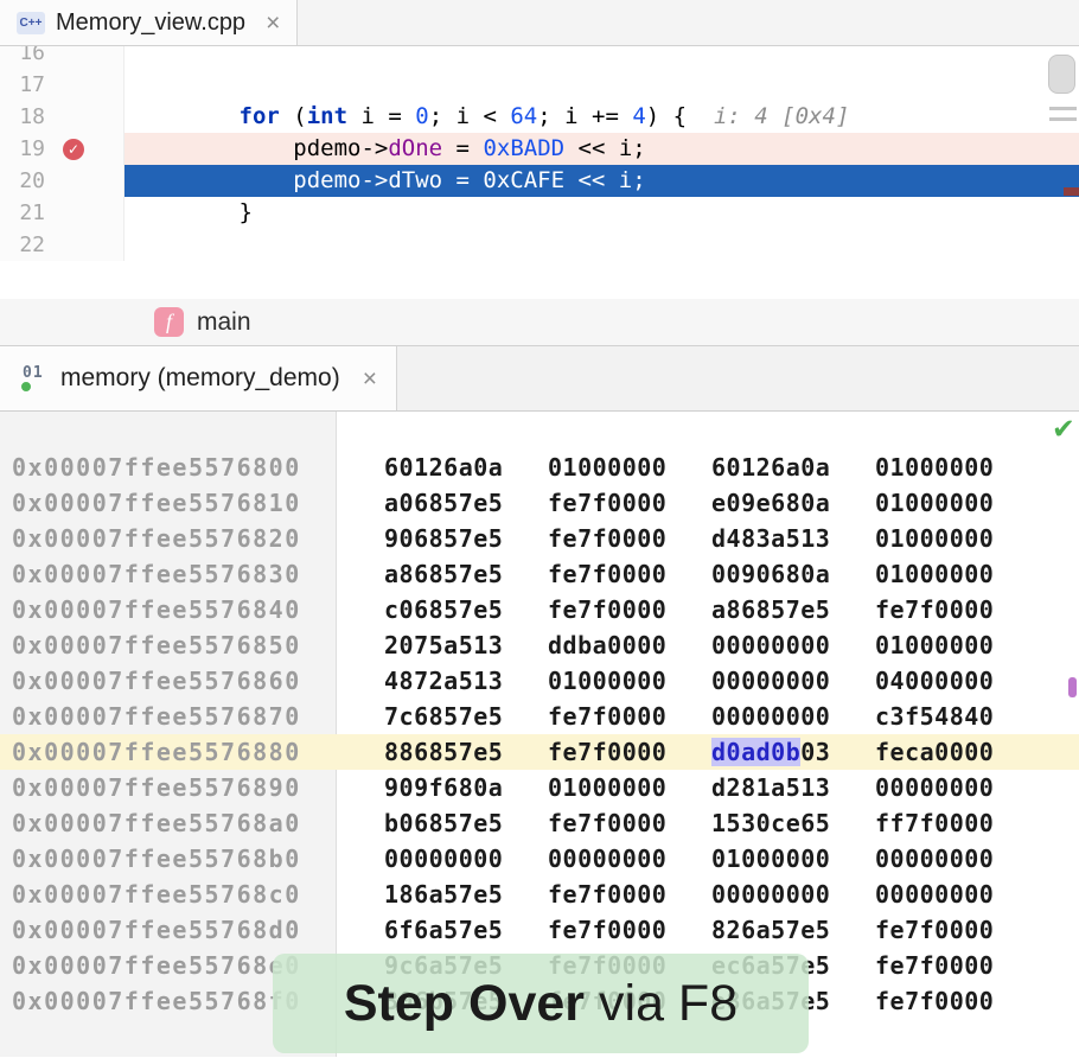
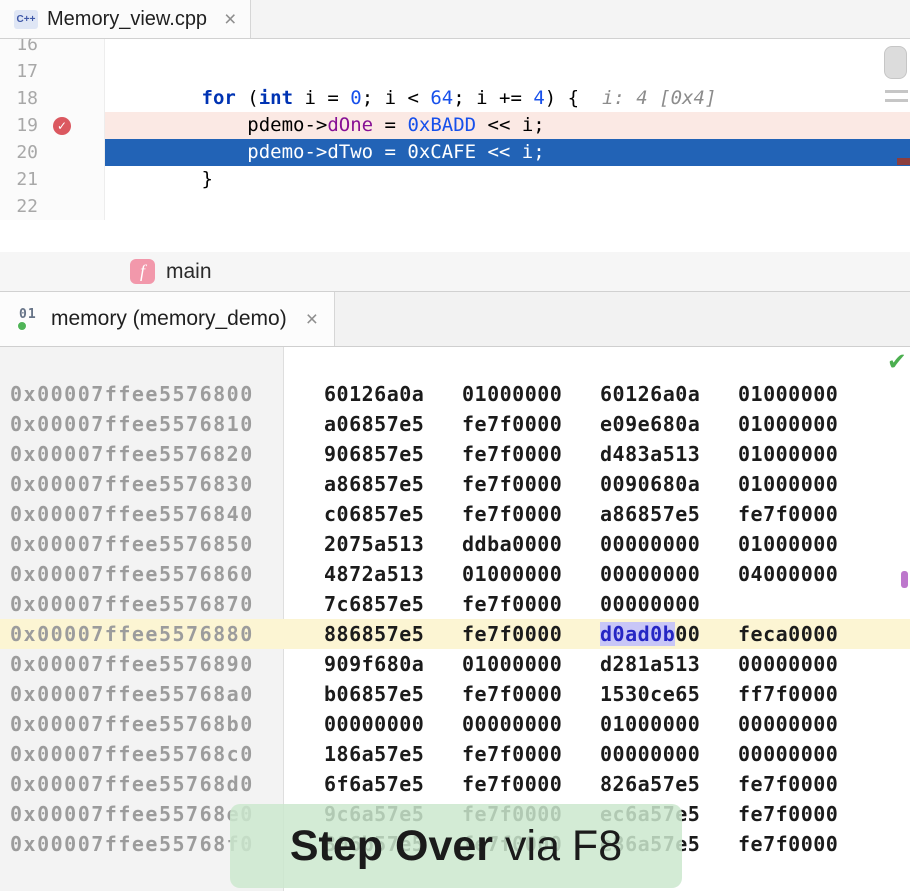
  C++
  Memory_view.cpp
  ×
  16
  17
  18
  for (int i = 0; i < 64; i += 4) { i: 4 [0x4]
  19
  ✓
  pdemo->dOne = 0xBADD << i;
  20
  pdemo->dTwo = 0xCAFE << i;
  21
  }
  22
  f
  main
  01
  memory (memory_demo)
  ×
  ✔
  0x00007ffee5576800
  60126a0a
  01000000
  60126a0a
  01000000
  0x00007ffee5576810
  a06857e5
  fe7f0000
  e09e680a
  01000000
  0x00007ffee5576820
  906857e5
  fe7f0000
  d483a513
  01000000
  0x00007ffee5576830
  a86857e5
  fe7f0000
  0090680a
  01000000
  0x00007ffee5576840
  c06857e5
  fe7f0000
  a86857e5
  fe7f0000
  0x00007ffee5576850
  2075a513
  ddba0000
  00000000
  01000000
  0x00007ffee5576860
  4872a513
  01000000
  00000000
  04000000
  0x00007ffee5576870
  7c6857e5
  fe7f0000
  00000000
- c3f54840
  0x00007ffee5576880
  886857e5
  fe7f0000
- d0ad0b03
+ d0ad0b00
  feca0000
  0x00007ffee5576890
  909f680a
  01000000
  d281a513
  00000000
  0x00007ffee55768a0
  b06857e5
  fe7f0000
  1530ce65
  ff7f0000
  0x00007ffee55768b0
  00000000
  00000000
  01000000
  00000000
  0x00007ffee55768c0
  186a57e5
  fe7f0000
  00000000
  00000000
  0x00007ffee55768d0
  6f6a57e5
  fe7f0000
  826a57e5
  fe7f0000
  0x00007ffee55768e0
  9c6a57e5
  fe7f0000
  ec6a57e5
  fe7f0000
  0x00007ffee55768f0
  306b57e5
  fe7f0000
  e86a57e5
  fe7f0000
  Step Over
  via F8
